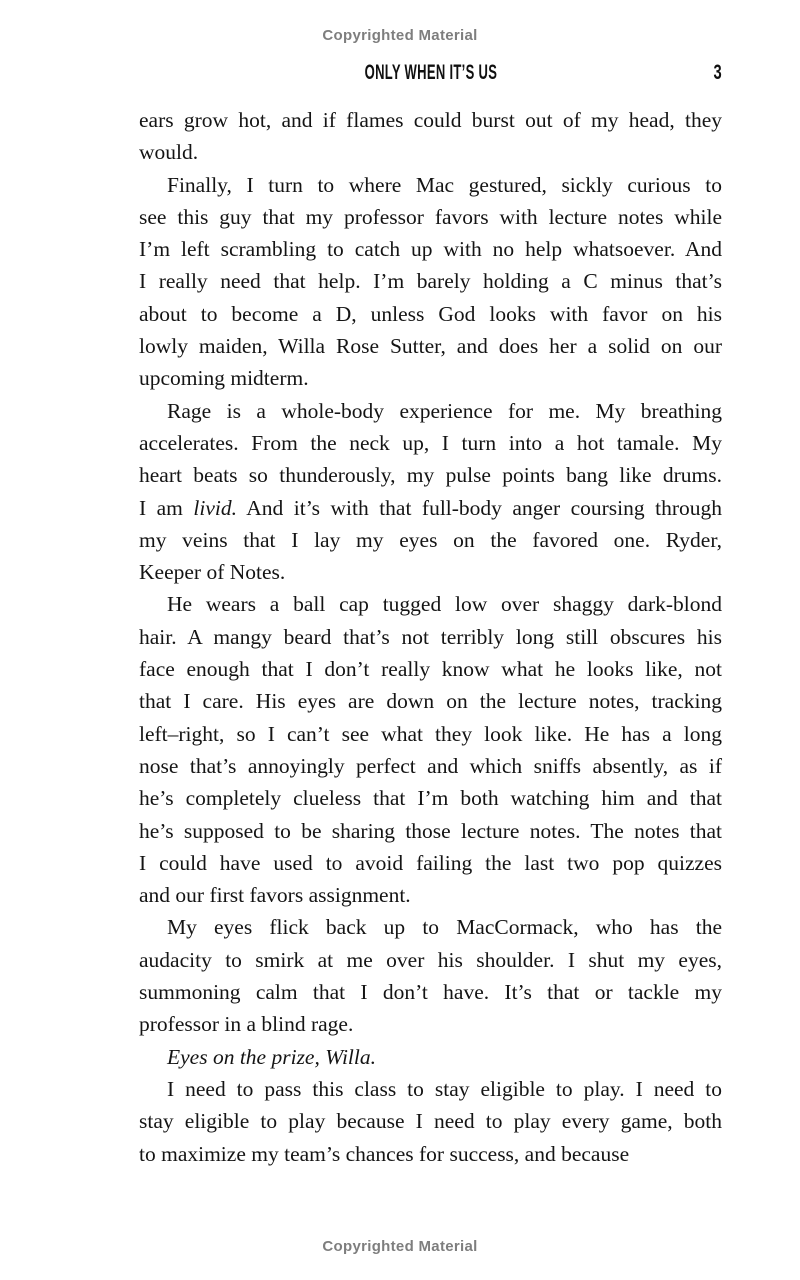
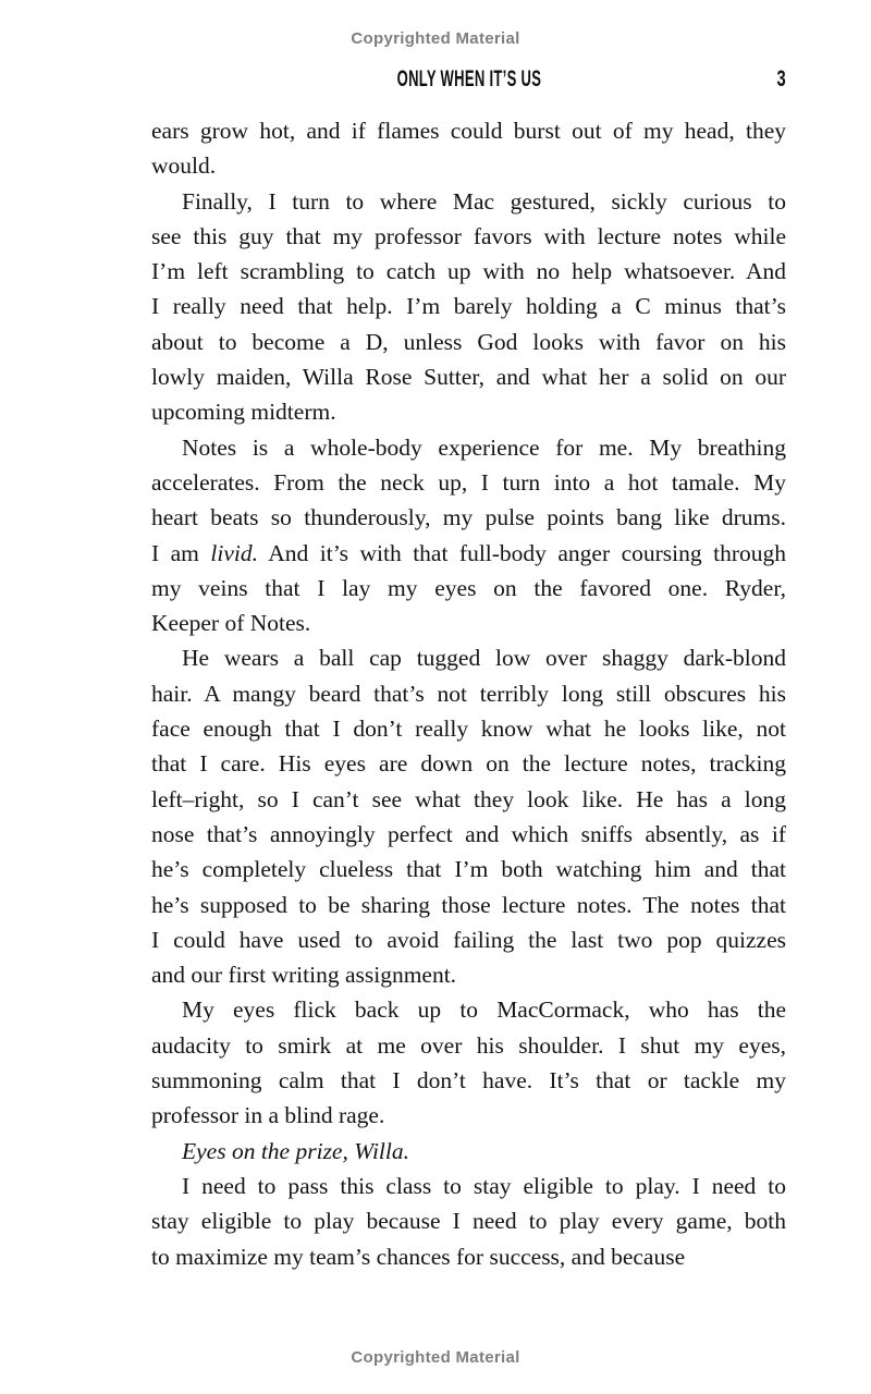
  Copyrighted Material
  ONLY WHEN IT’S US
  3
  ears grow hot, and if flames could burst out of my head, they
  would.
  Finally, I turn to where Mac gestured, sickly curious to
  see this guy that my professor favors with lecture notes while
  I’m left scrambling to catch up with no help whatsoever. And
  I really need that help. I’m barely holding a C minus that’s
  about to become a D, unless God looks with favor on his
- lowly maiden, Willa Rose Sutter, and does her a solid on our
+ lowly maiden, Willa Rose Sutter, and what her a solid on our
  upcoming midterm.
- Rage is a whole-body experience for me. My breathing
+ Notes is a whole-body experience for me. My breathing
  accelerates. From the neck up, I turn into a hot tamale. My
  heart beats so thunderously, my pulse points bang like drums.
  I am livid. And it’s with that full-body anger coursing through
  my veins that I lay my eyes on the favored one. Ryder,
  Keeper of Notes.
  He wears a ball cap tugged low over shaggy dark-blond
  hair. A mangy beard that’s not terribly long still obscures his
  face enough that I don’t really know what he looks like, not
  that I care. His eyes are down on the lecture notes, tracking
  left–right, so I can’t see what they look like. He has a long
  nose that’s annoyingly perfect and which sniffs absently, as if
  he’s completely clueless that I’m both watching him and that
  he’s supposed to be sharing those lecture notes. The notes that
  I could have used to avoid failing the last two pop quizzes
- and our first favors assignment.
+ and our first writing assignment.
  My eyes flick back up to MacCormack, who has the
  audacity to smirk at me over his shoulder. I shut my eyes,
  summoning calm that I don’t have. It’s that or tackle my
  professor in a blind rage.
  Eyes on the prize, Willa.
  I need to pass this class to stay eligible to play. I need to
  stay eligible to play because I need to play every game, both
  to maximize my team’s chances for success, and because
  Copyrighted Material
